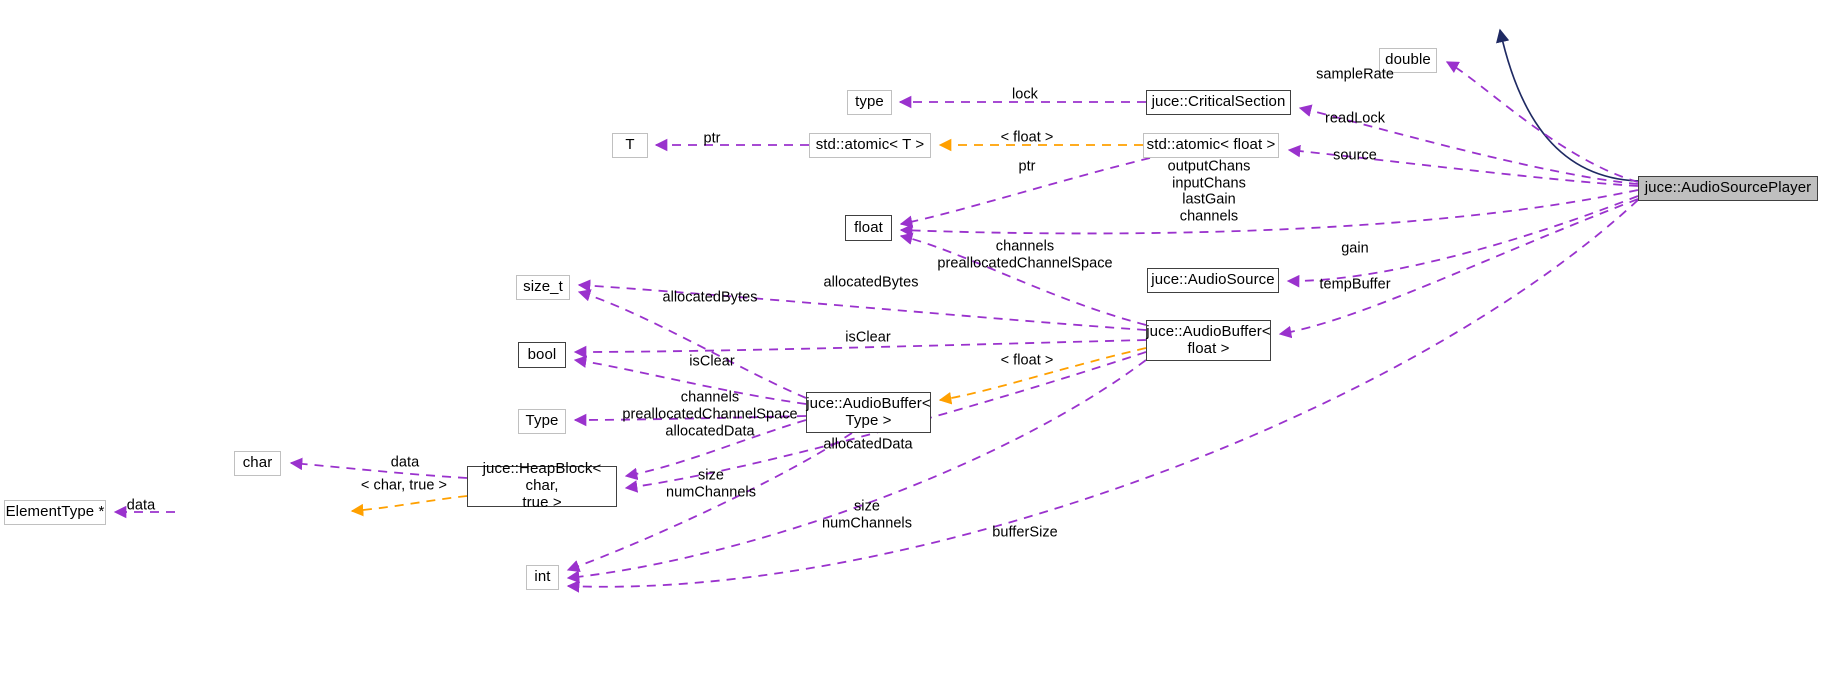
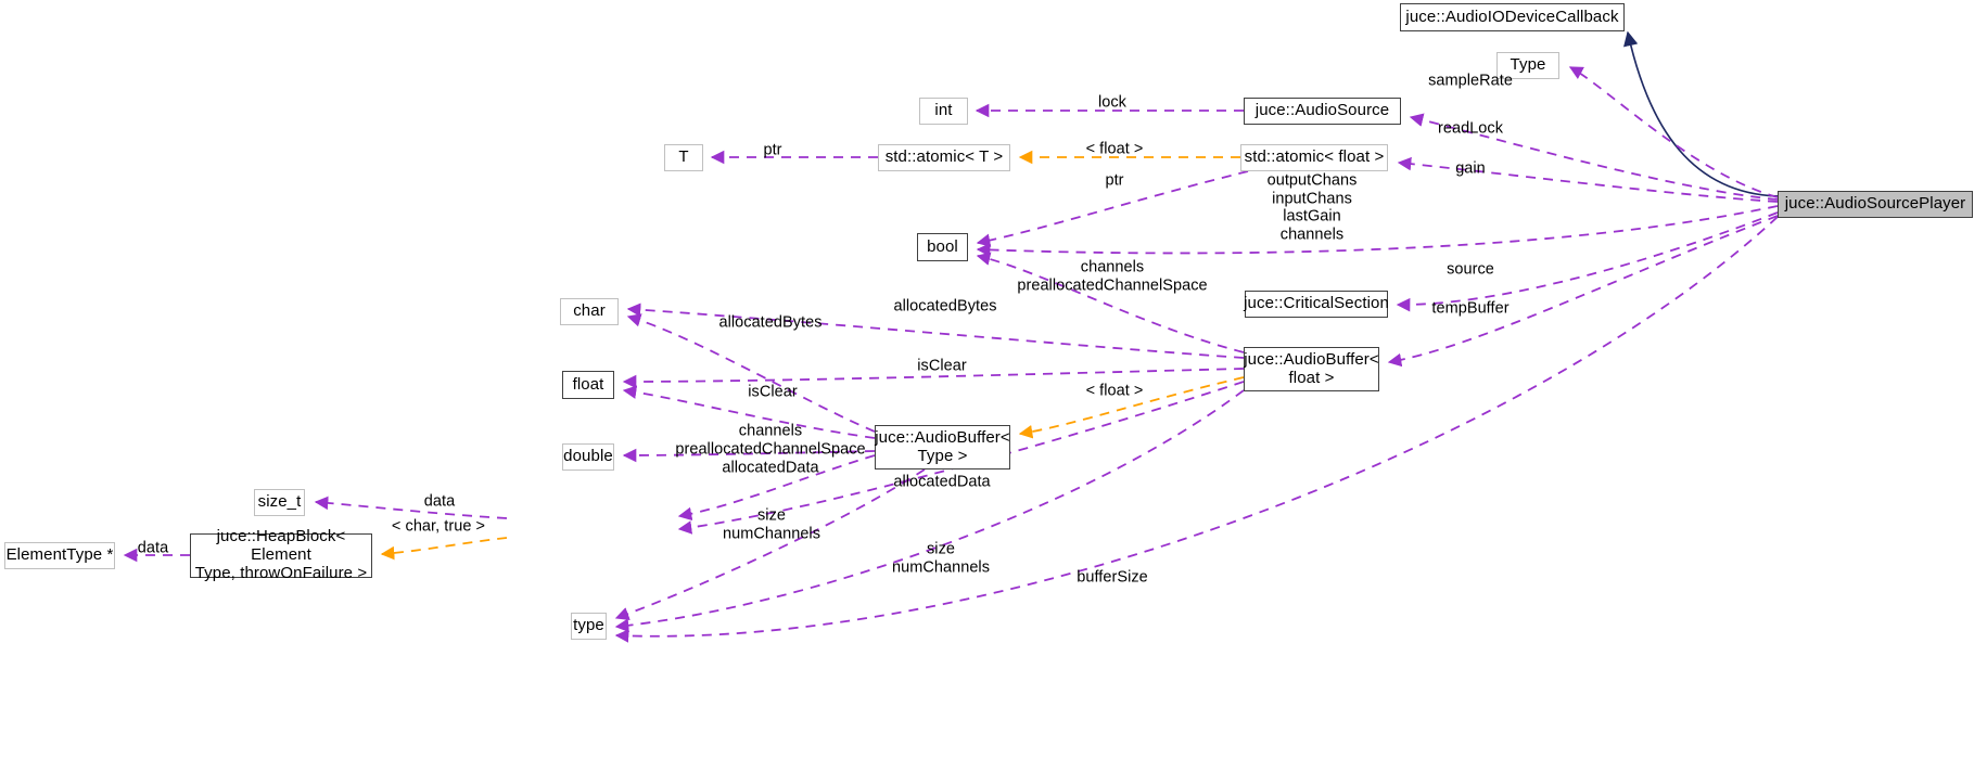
+ juce::AudioIODeviceCallback
- double
+ Type
- type
+ int
- juce::CriticalSection
+ juce::AudioSource
  T
  std::atomic< T >
  std::atomic< float >
  juce::AudioSourcePlayer
- float
+ bool
- juce::AudioSource
+ juce::CriticalSection
- size_t
+ char
  juce::AudioBuffer<
  float >
- bool
+ float
  juce::AudioBuffer<
  Type >
- Type
+ double
- char
+ size_t
- juce::HeapBlock< char,
- true >
  ElementType *
+ juce::HeapBlock< Element
+ Type, throwOnFailure >
- int
+ type
  lock
  sampleRate
  readLock
  ptr
  < float >
- source
+ gain
  ptr
  outputChans
  inputChans
  lastGain
  channels
  channels
  preallocatedChannelSpace
- gain
+ source
  tempBuffer
  allocatedBytes
  allocatedBytes
  isClear
  isClear
  < float >
  channels
  preallocatedChannelSpace
  allocatedData
  allocatedData
  data
  < char, true >
  size
  numChannels
  data
  size
  numChannels
  bufferSize
